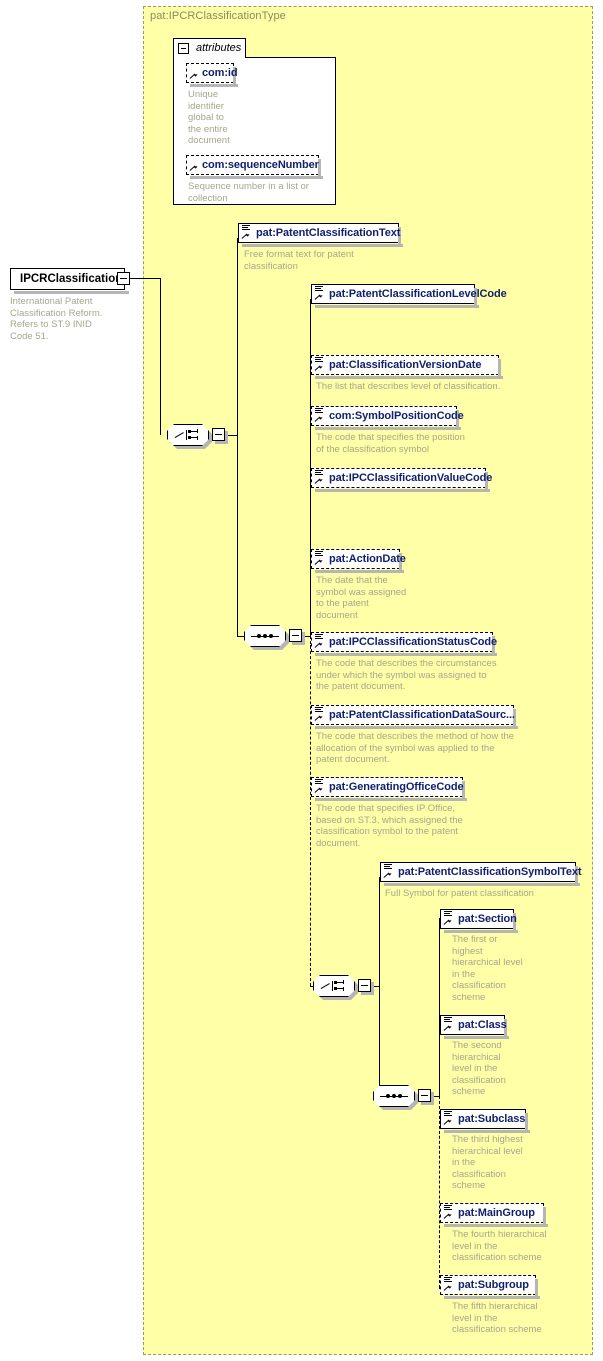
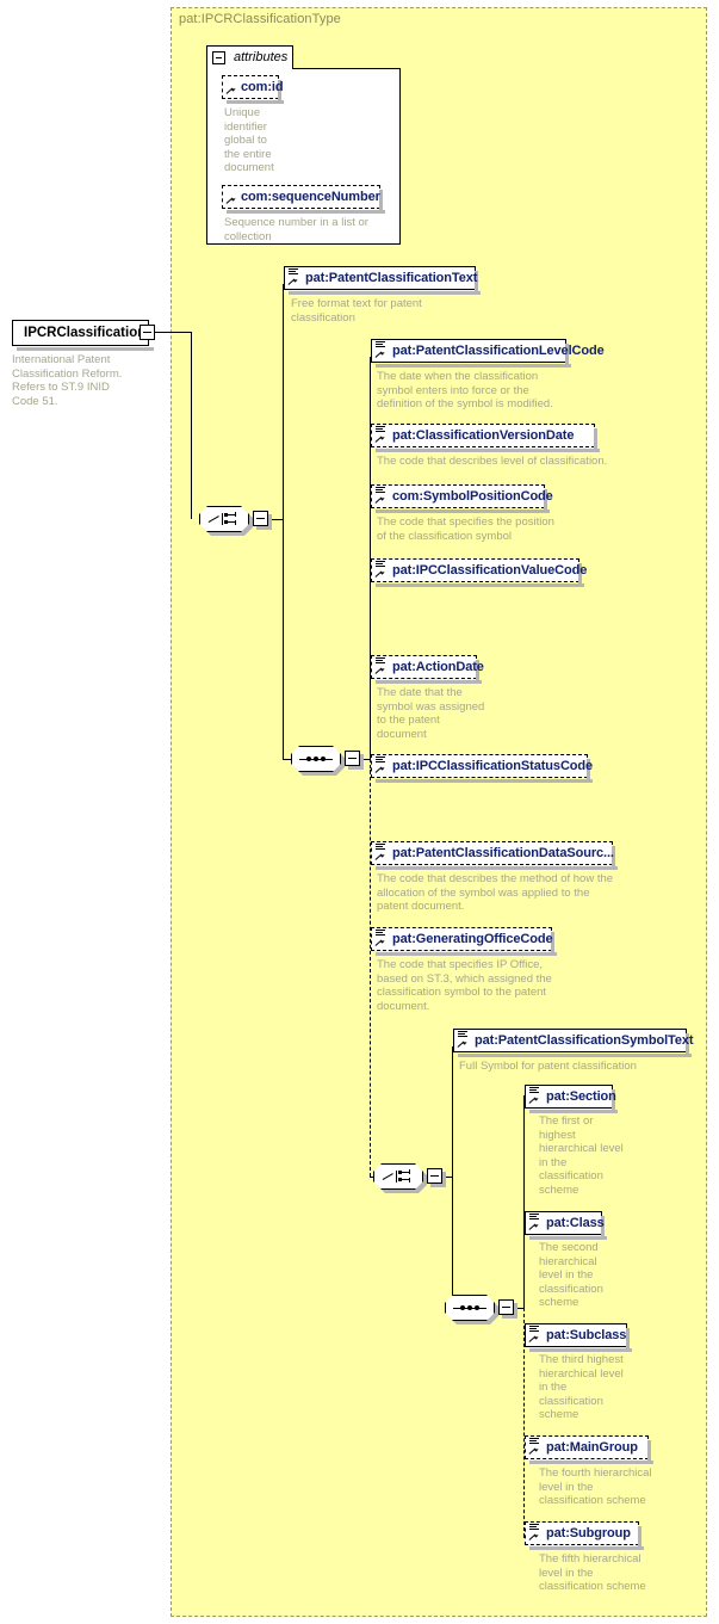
  pat:IPCRClassificationType
  IPCRClassificatio
  International Patent
  Classification Reform.
  Refers to ST.9 INID
  Code 51.
  attributes
  com:id
  Unique
  identifier
  global to
  the entire
  document
  com:sequenceNumber
  Sequence number in a list or
  collection
  pat:PatentClassificationText
  Free format text for patent
  classification
  pat:PatentClassificationLevelCode
+ The date when the classification
+ symbol enters into force or the
+ definition of the symbol is modified.
  pat:ClassificationVersionDate
- The list that describes level of classification.
+ The code that describes level of classification.
  com:SymbolPositionCode
  The code that specifies the position
  of the classification symbol
  pat:IPCClassificationValueCode
  pat:ActionDate
  The date that the
  symbol was assigned
  to the patent
  document
  pat:IPCClassificationStatusCode
- The code that describes the circumstances
- under which the symbol was assigned to
- the patent document.
  pat:PatentClassificationDataSourc...
  The code that describes the method of how the
  allocation of the symbol was applied to the
  patent document.
  pat:GeneratingOfficeCode
  The code that specifies IP Office,
  based on ST.3, which assigned the
  classification symbol to the patent
  document.
  pat:PatentClassificationSymbolText
  Full Symbol for patent classification
  pat:Section
  The first or
  highest
  hierarchical level
  in the
  classification
  scheme
  pat:Class
  The second
  hierarchical
  level in the
  classification
  scheme
  pat:Subclass
  The third highest
  hierarchical level
  in the
  classification
  scheme
  pat:MainGroup
  The fourth hierarchical
  level in the
  classification scheme
  pat:Subgroup
  The fifth hierarchical
  level in the
  classification scheme
